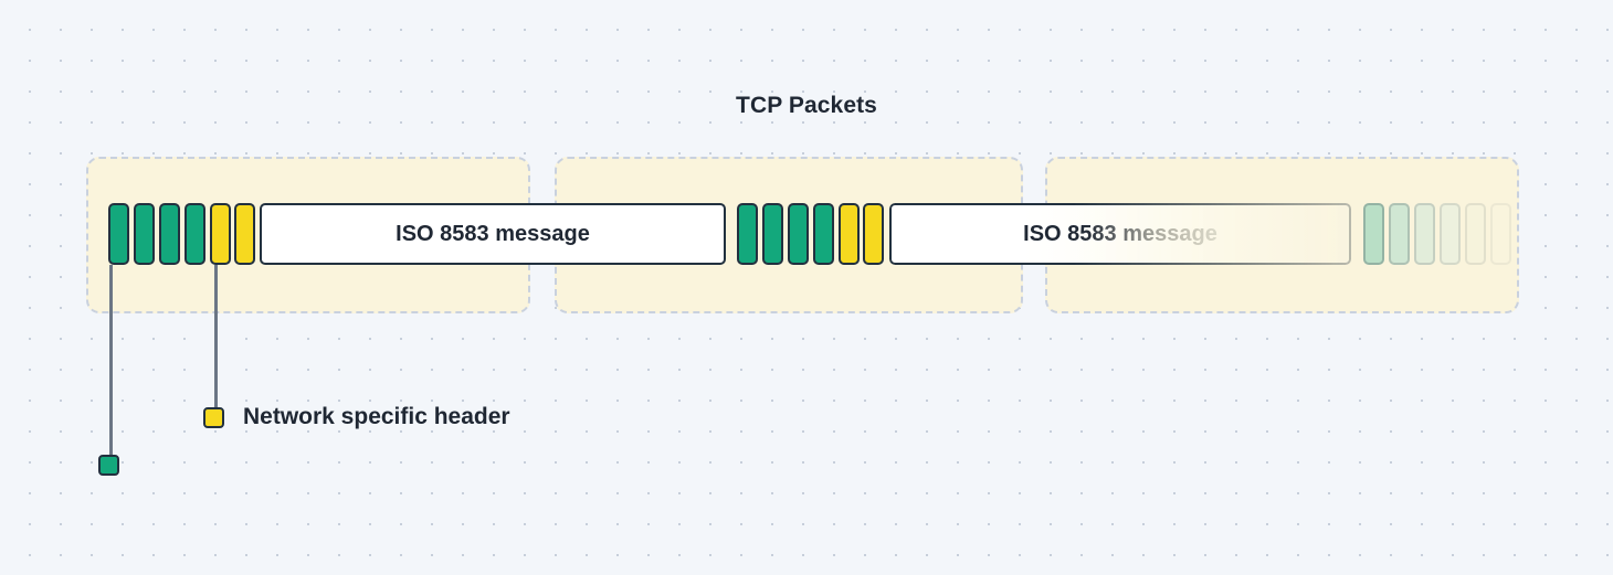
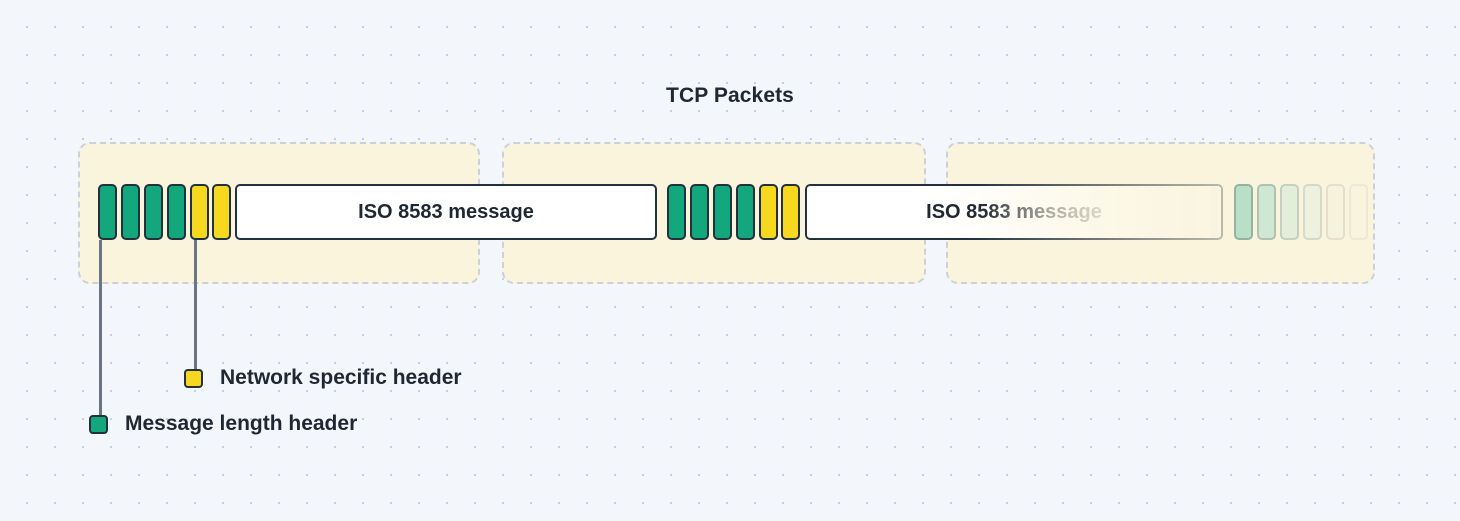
  TCP Packets
  ISO 8583 message
  ISO 8583 message
  Network specific header
+ Message length header
